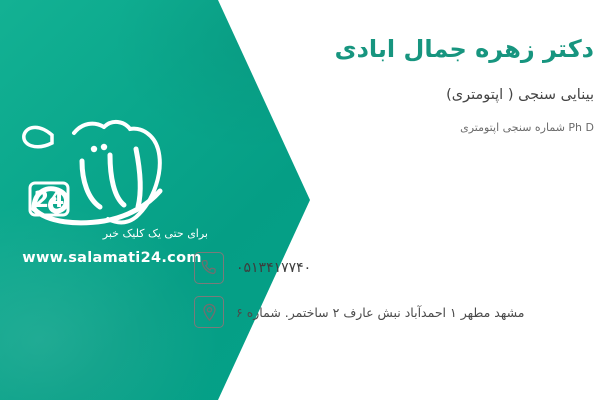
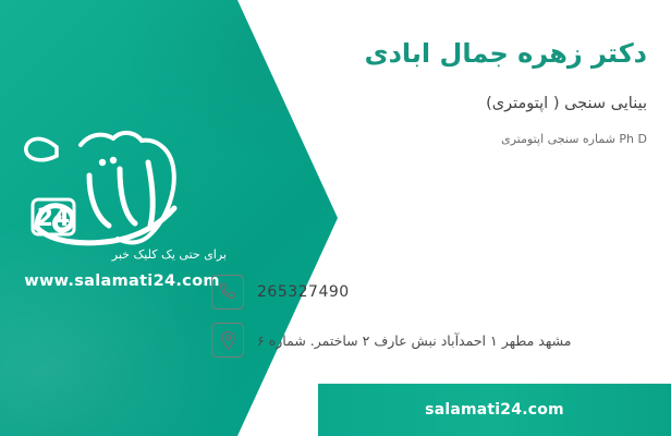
  24
  برای حتی یک کلیک خبر
  www.salamati24.com
  دکتر زهره جمال ابادی
  بینایی سنجی ( اپتومتری)
  Ph D شماره سنجی اپتومتری
- ۰۵۱۳۴۱۷۷۴۰
+ 265327490
  مشهد مطهر ۱ احمدآباد نبش عارف ۲ ساختمر. شماره ۶
+ salamati24.com
